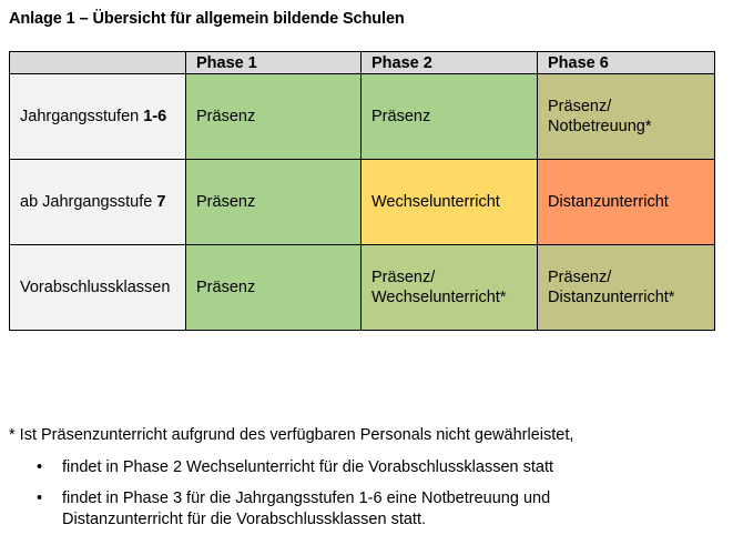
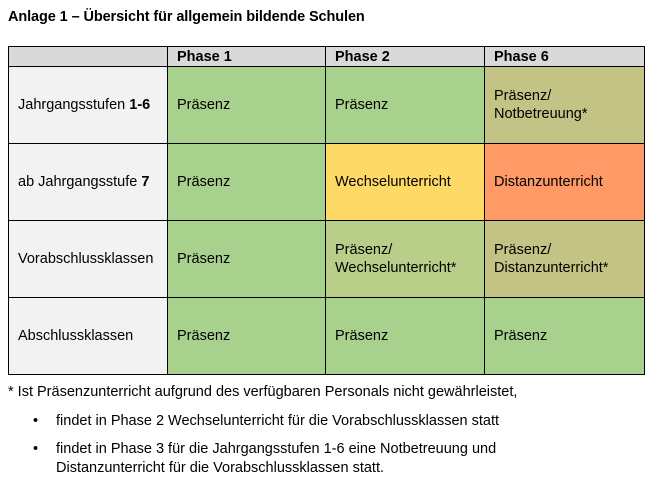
  Anlage 1 – Übersicht für allgemein bildende Schulen
  	Phase 1	Phase 2	Phase 6
  Jahrgangsstufen 1-6	Präsenz	Präsenz	Präsenz/Notbetreuung*
  ab Jahrgangsstufe 7	Präsenz	Wechselunterricht	Distanzunterricht
  Vorabschlussklassen	Präsenz	Präsenz/Wechselunterricht*	Präsenz/Distanzunterricht*
+ Abschlussklassen	Präsenz	Präsenz	Präsenz
  * Ist Präsenzunterricht aufgrund des verfügbaren Personals nicht gewährleistet,
  •
  findet in Phase 2 Wechselunterricht für die Vorabschlussklassen statt
  •
  findet in Phase 3 für die Jahrgangsstufen 1-6 eine Notbetreuung und Distanzunterricht für die Vorabschlussklassen statt.
